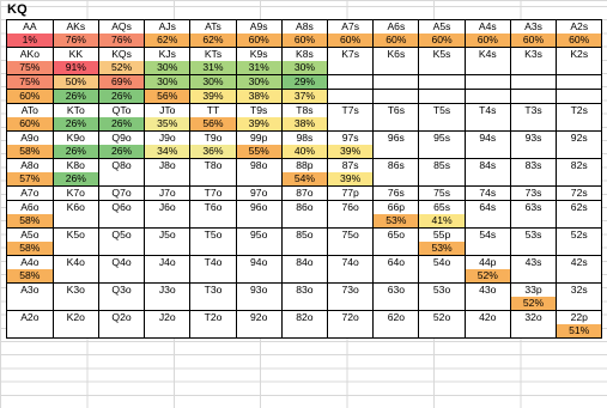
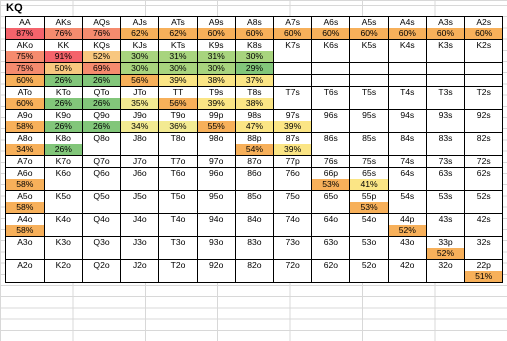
  KQ
  AA	AKs	AQs	AJs	ATs	A9s	A8s	A7s	A6s	A5s	A4s	A3s	A2s
- 1%	76%	76%	62%	62%	60%	60%	60%	60%	60%	60%	60%	60%
+ 87%	76%	76%	62%	62%	60%	60%	60%	60%	60%	60%	60%	60%
  AKo	KK	KQs	KJs	KTs	K9s	K8s	K7s	K6s	K5s	K4s	K3s	K2s
  75%	91%	52%	30%	31%	31%	30%
  75%	50%	69%	30%	30%	30%	29%
  60%	26%	26%	56%	39%	38%	37%
  ATo	KTo	QTo	JTo	TT	T9s	T8s	T7s	T6s	T5s	T4s	T3s	T2s
  60%	26%	26%	35%	56%	39%	38%
  A9o	K9o	Q9o	J9o	T9o	99p	98s	97s	96s	95s	94s	93s	92s
- 58%	26%	26%	34%	36%	55%	40%	39%
+ 58%	26%	26%	34%	36%	55%	47%	39%
  A8o	K8o	Q8o	J8o	T8o	98o	88p	87s	86s	85s	84s	83s	82s
- 57%	26%					54%	39%
+ 34%	26%					54%	39%
  A7o	K7o	Q7o	J7o	T7o	97o	87o	77p	76s	75s	74s	73s	72s
  A6o	K6o	Q6o	J6o	T6o	96o	86o	76o	66p	65s	64s	63s	62s
  58%								53%	41%
  A5o	K5o	Q5o	J5o	T5o	95o	85o	75o	65o	55p	54s	53s	52s
  58%									53%
  A4o	K4o	Q4o	J4o	T4o	94o	84o	74o	64o	54o	44p	43s	42s
  58%										52%
  A3o	K3o	Q3o	J3o	T3o	93o	83o	73o	63o	53o	43o	33p	32s
  											52%
  A2o	K2o	Q2o	J2o	T2o	92o	82o	72o	62o	52o	42o	32o	22p
  												51%
